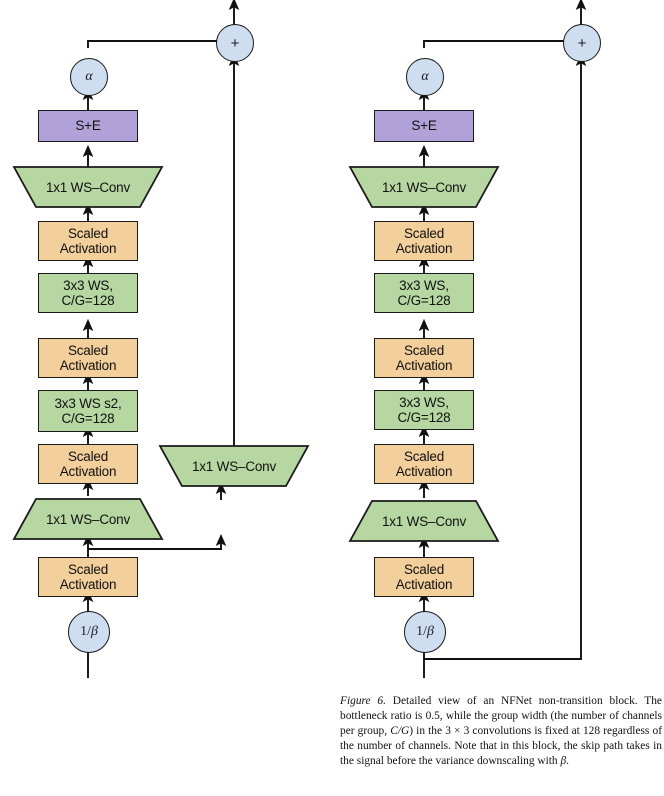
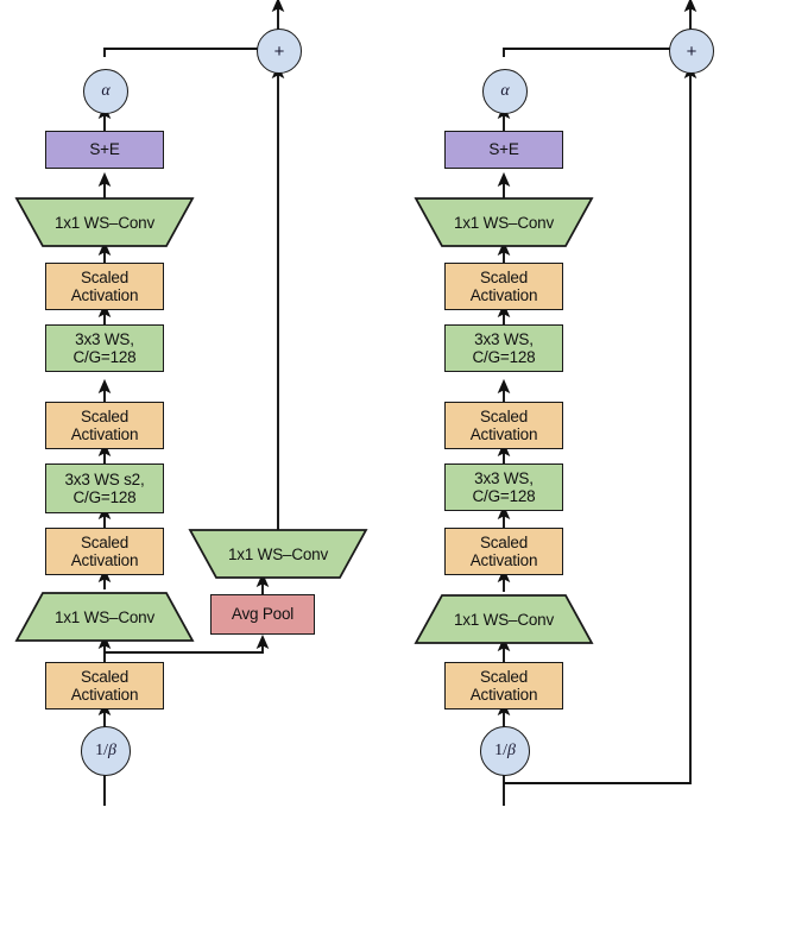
  +
  α
  1/β
  S+E
  1x1 WS–Conv
  Scaled
  Activation
  3x3 WS,
  C/G=128
  Scaled
  Activation
  3x3 WS s2,
  C/G=128
  Scaled
  Activation
  1x1 WS–Conv
  Scaled
  Activation
+ Avg Pool
  1x1 WS–Conv
  +
  α
  1/β
  S+E
  1x1 WS–Conv
  Scaled
  Activation
  3x3 WS,
  C/G=128
  Scaled
  Activation
  3x3 WS,
  C/G=128
  Scaled
  Activation
  1x1 WS–Conv
  Scaled
  Activation
- Figure 6. Detailed view of an NFNet non-transition block. The bottleneck ratio is 0.5, while the group width (the number of channels per group, C/G) in the 3 × 3 convolutions is fixed at 128 regardless of the number of channels. Note that in this block, the skip path takes in the signal before the variance downscaling with β.
